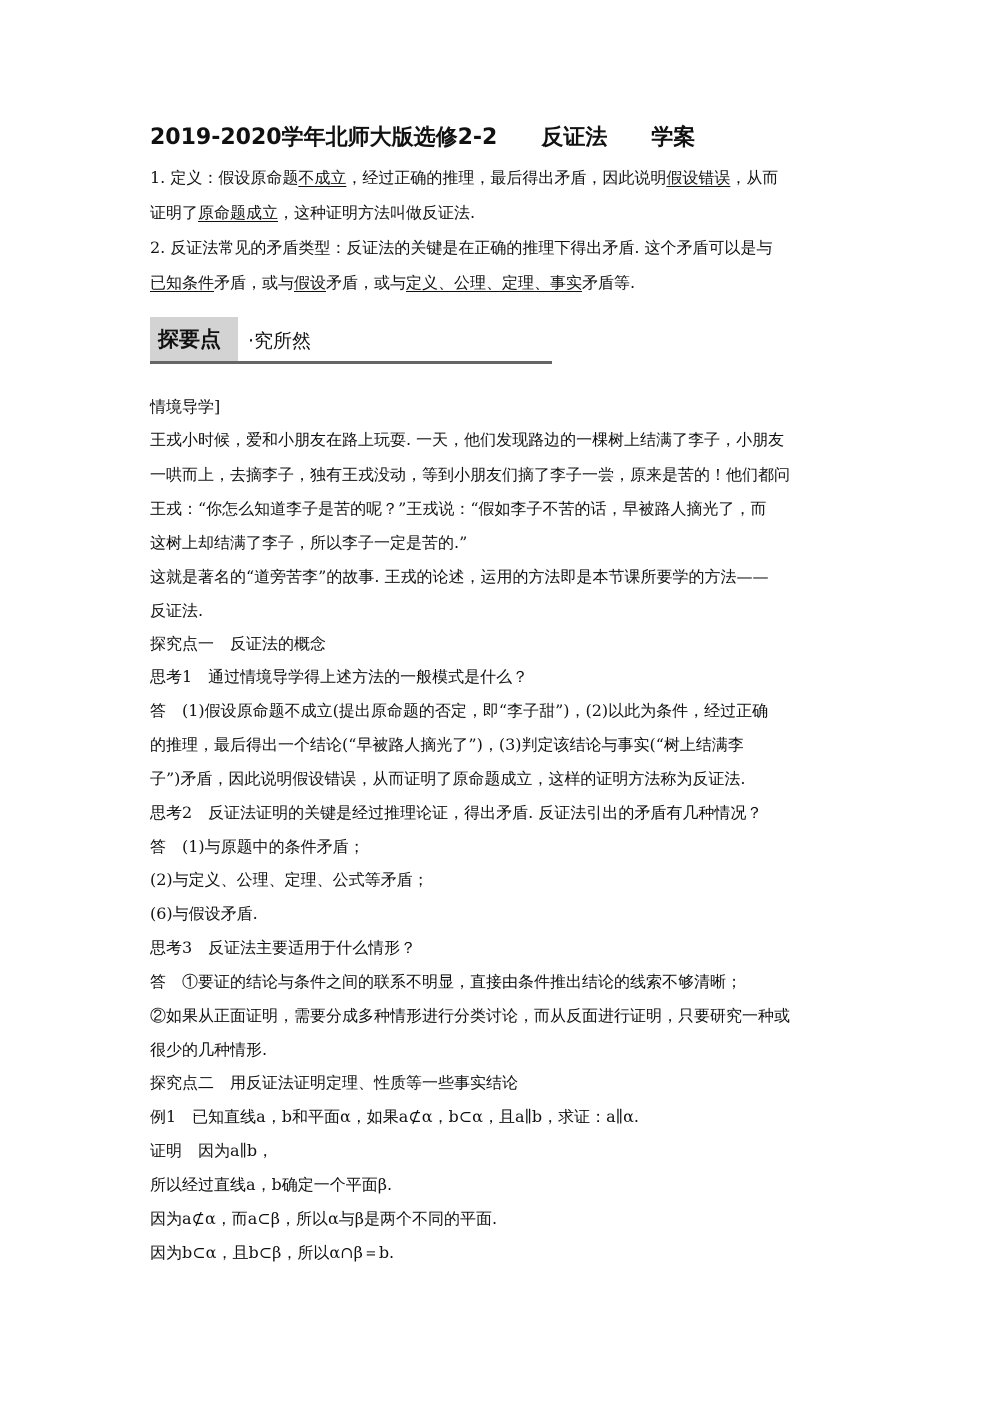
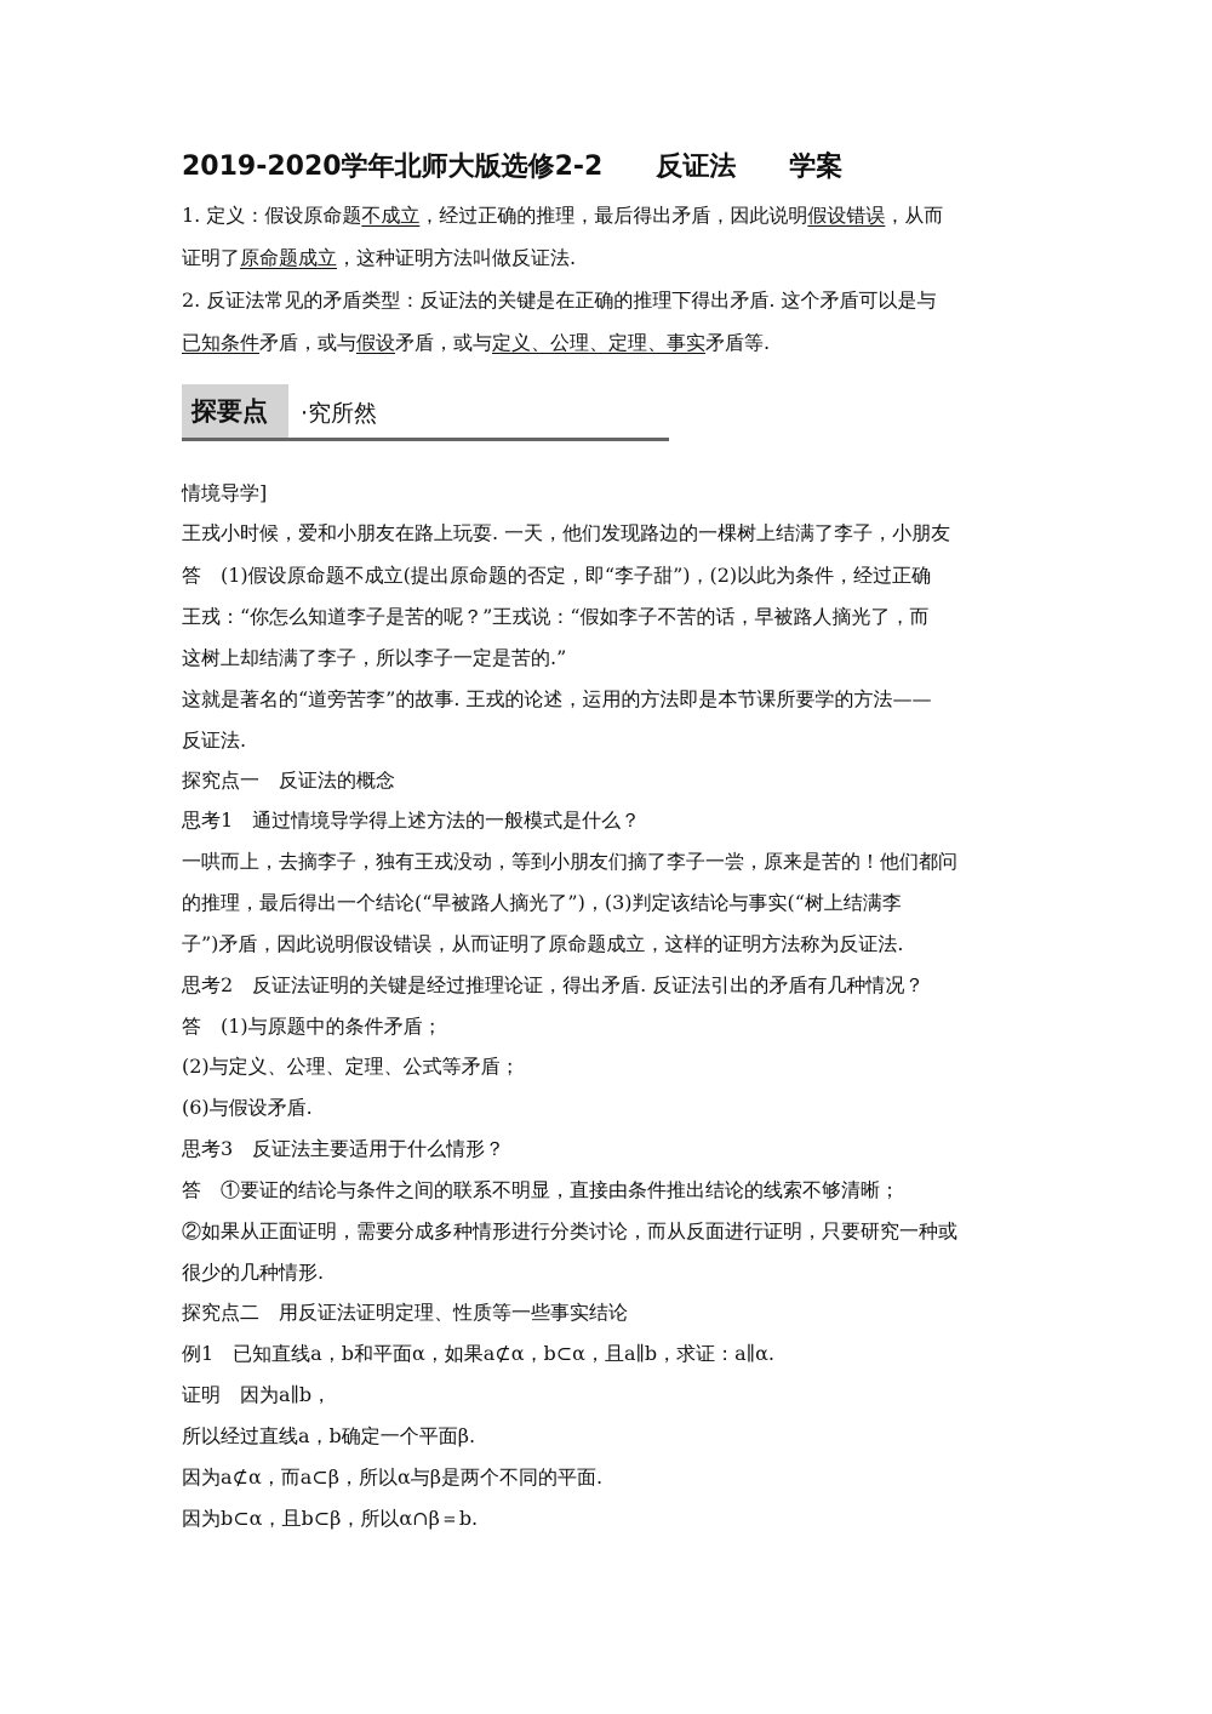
  2019-2020学年北师大版选修2-2 反证法 学案
  1. 定义：假设原命题不成立，经过正确的推理，最后得出矛盾，因此说明假设错误，从而
  证明了原命题成立，这种证明方法叫做反证法.
  2. 反证法常见的矛盾类型：反证法的关键是在正确的推理下得出矛盾. 这个矛盾可以是与
  已知条件矛盾，或与假设矛盾，或与定义、公理、定理、事实矛盾等.
  探要点
  ·究所然
  情境导学]
  王戎小时候，爱和小朋友在路上玩耍. 一天，他们发现路边的一棵树上结满了李子，小朋友
- 一哄而上，去摘李子，独有王戎没动，等到小朋友们摘了李子一尝，原来是苦的！他们都问
+ 答 (1)假设原命题不成立(提出原命题的否定，即“李子甜”)，(2)以此为条件，经过正确
  王戎：“你怎么知道李子是苦的呢？”王戎说：“假如李子不苦的话，早被路人摘光了，而
  这树上却结满了李子，所以李子一定是苦的.”
  这就是著名的“道旁苦李”的故事. 王戎的论述，运用的方法即是本节课所要学的方法——
  反证法.
  探究点一 反证法的概念
  思考1 通过情境导学得上述方法的一般模式是什么？
- 答 (1)假设原命题不成立(提出原命题的否定，即“李子甜”)，(2)以此为条件，经过正确
+ 一哄而上，去摘李子，独有王戎没动，等到小朋友们摘了李子一尝，原来是苦的！他们都问
  的推理，最后得出一个结论(“早被路人摘光了”)，(3)判定该结论与事实(“树上结满李
  子”)矛盾，因此说明假设错误，从而证明了原命题成立，这样的证明方法称为反证法.
  思考2 反证法证明的关键是经过推理论证，得出矛盾. 反证法引出的矛盾有几种情况？
  答 (1)与原题中的条件矛盾；
  (2)与定义、公理、定理、公式等矛盾；
  (6)与假设矛盾.
  思考3 反证法主要适用于什么情形？
  答 ①要证的结论与条件之间的联系不明显，直接由条件推出结论的线索不够清晰；
  ②如果从正面证明，需要分成多种情形进行分类讨论，而从反面进行证明，只要研究一种或
  很少的几种情形.
  探究点二 用反证法证明定理、性质等一些事实结论
  例1 已知直线a，b和平面α，如果a⊄α，b⊂α，且a∥b，求证：a∥α.
  证明 因为a∥b，
  所以经过直线a，b确定一个平面β.
  因为a⊄α，而a⊂β，所以α与β是两个不同的平面.
  因为b⊂α，且b⊂β，所以α∩β＝b.
